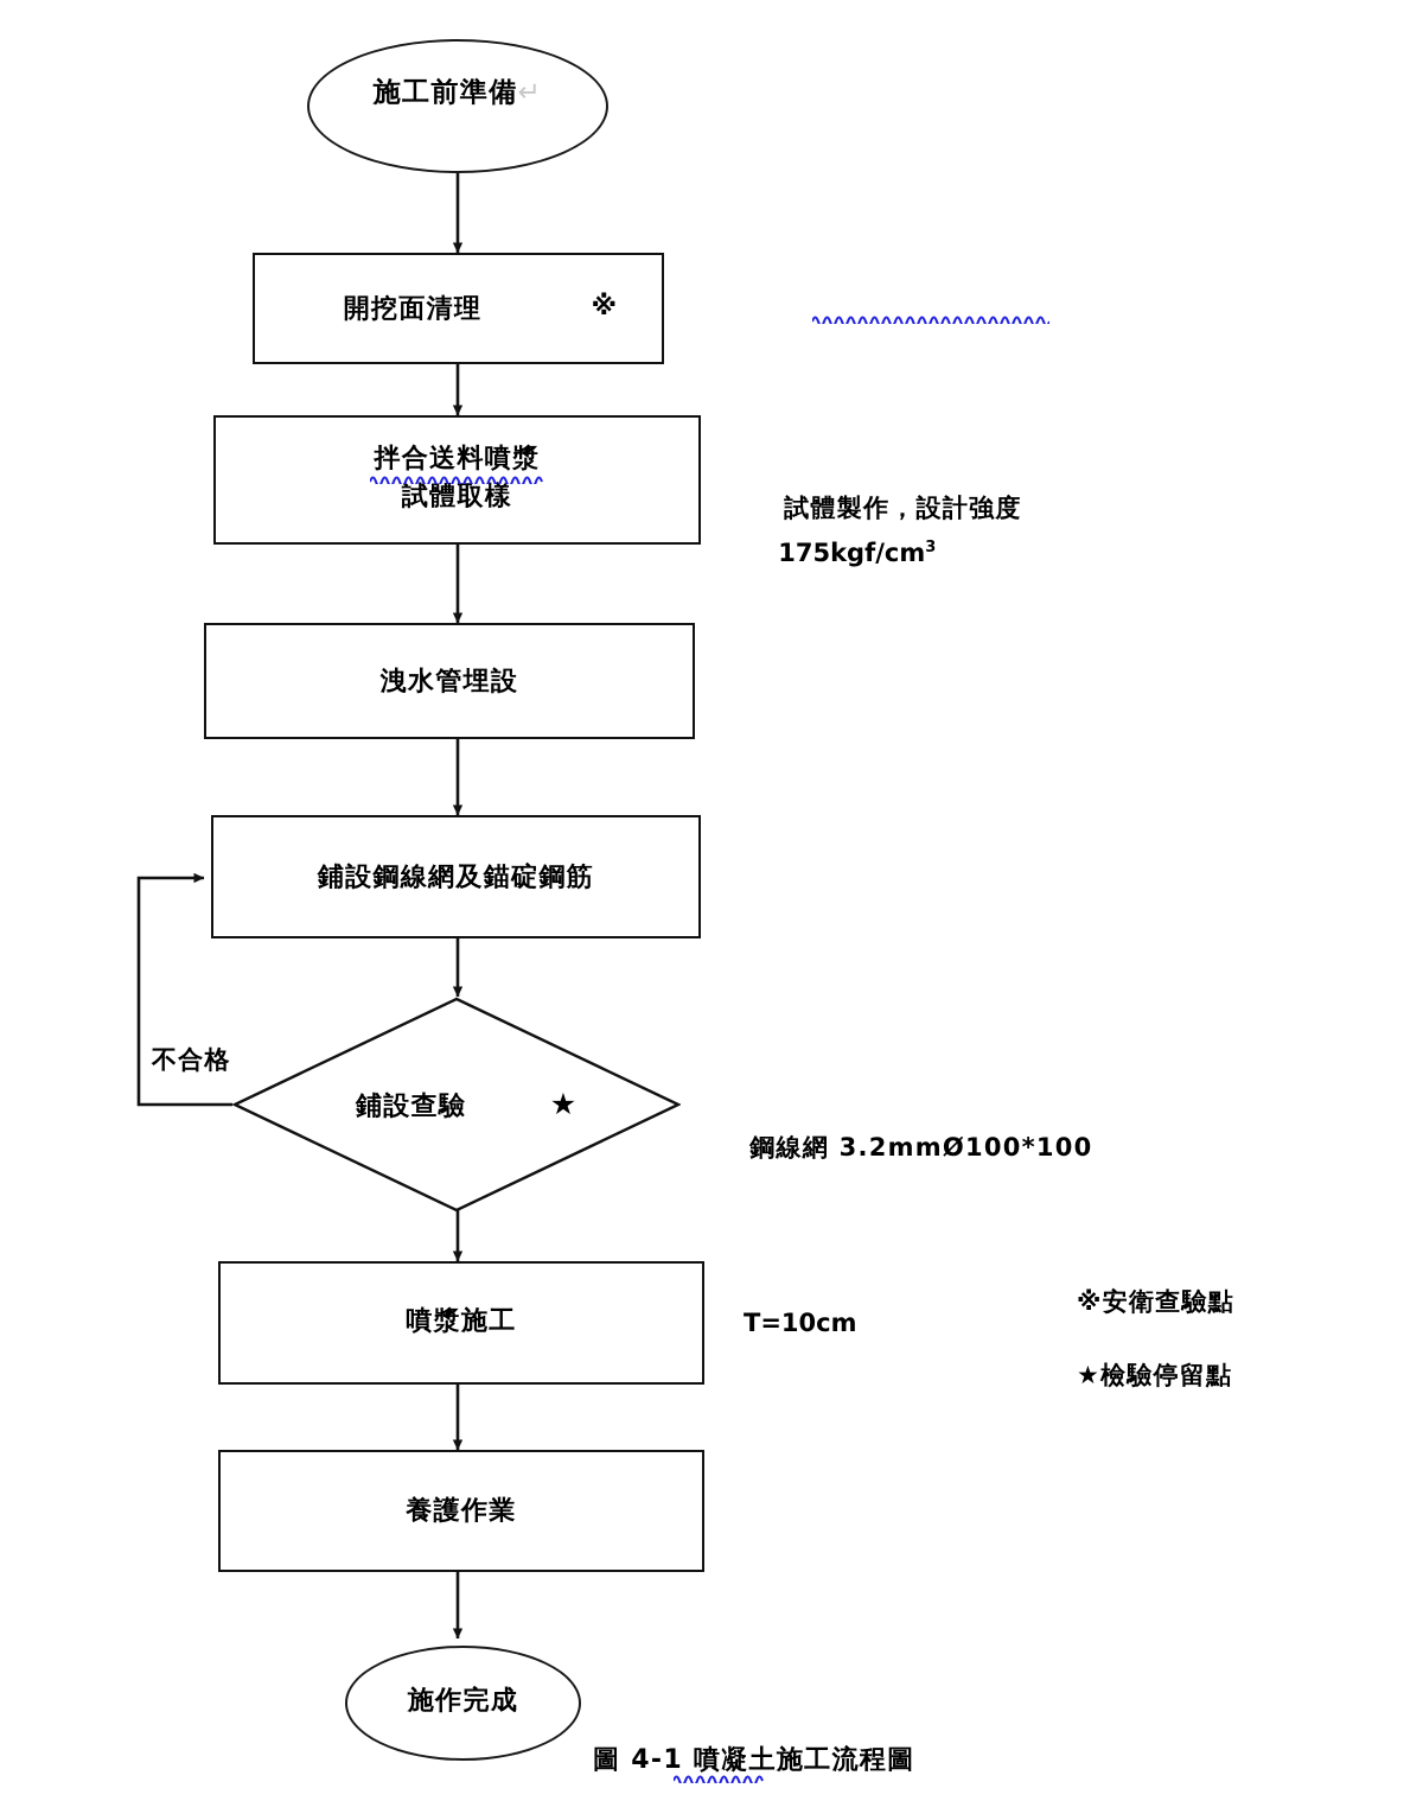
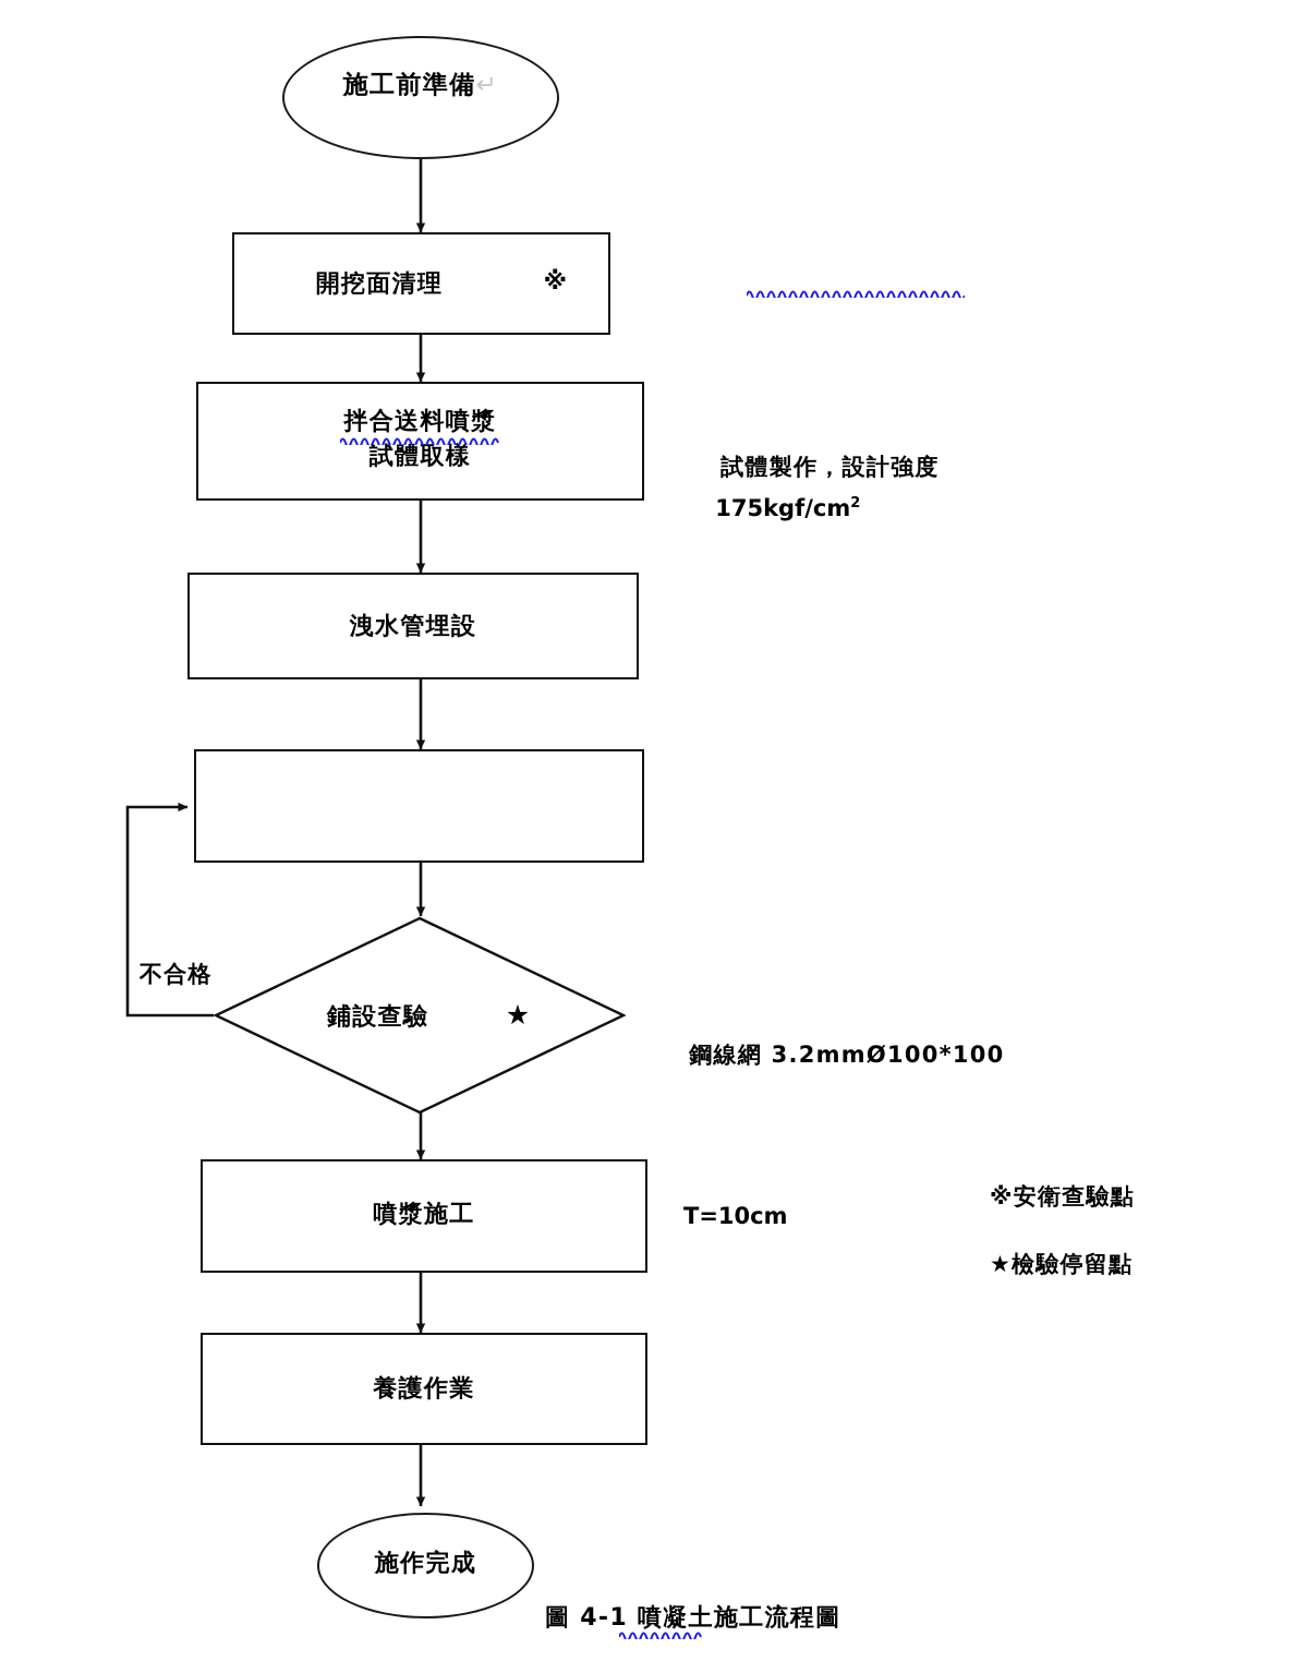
  施工前準備↵
  開挖面清理
  ※
  拌合送料噴漿 試體取樣
  試體製作，設計強度
- 175kgf/cm3
+ 175kgf/cm2
  洩水管埋設
- 鋪設鋼線網及錨碇鋼筋
  鋪設查驗
  ★
  不合格
  鋼線網 3.2mmØ100*100
  噴漿施工
  T=10cm
  ※安衛查驗點
  ★檢驗停留點
  養護作業
  施作完成
  圖 4-1 噴凝土施工流程圖
